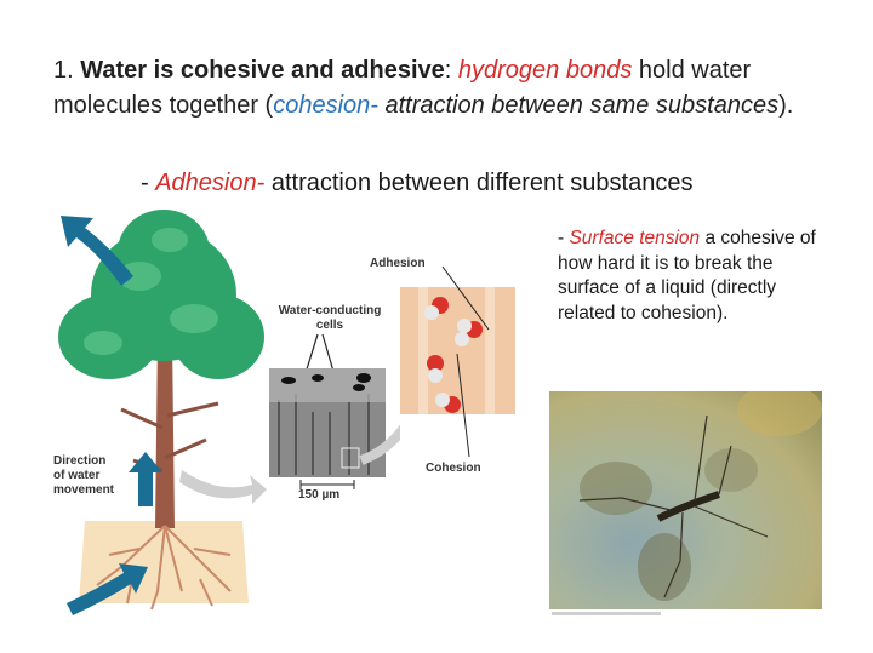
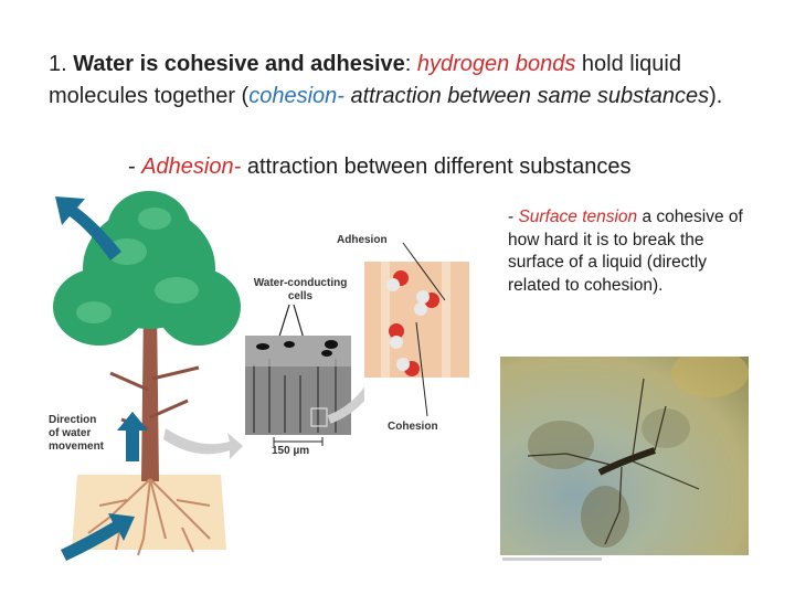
- 1. Water is cohesive and adhesive: hydrogen bonds hold water molecules together (cohesion- attraction between same substances).
+ 1. Water is cohesive and adhesive: hydrogen bonds hold liquid molecules together (cohesion- attraction between same substances).
  - Adhesion- attraction between different substances
  - Surface tension a cohesive of how hard it is to break the surface of a liquid (directly related to cohesion).
  Direction
  of water
  movement
  Water-conducting
  cells
  150 µm
  Adhesion
  Cohesion
